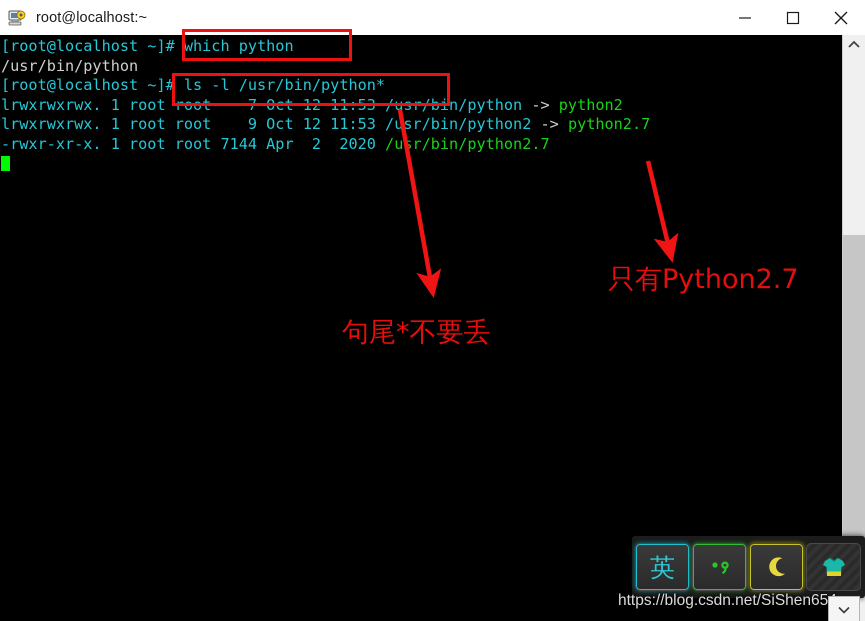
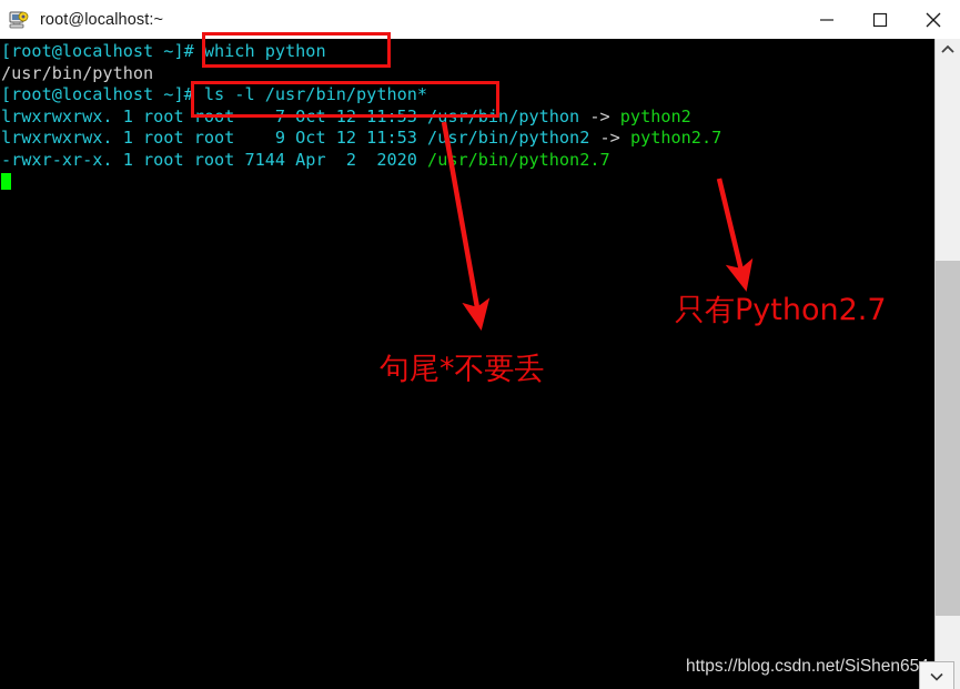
  root@localhost:~
  [root@localhost ~]# which python
  /usr/bin/python
  [root@localhost ~]# ls -l /usr/bin/python*
  lrwxrwxrwx. 1 root root 7 Oct 12 11:53 /usr/bin/python -> python2
  lrwxrwxrwx. 1 root root 9 Oct 12 11:53 /usr/bin/python2 -> python2.7
  -rwxr-xr-x. 1 root root 7144 Apr 2 2020 /ur/bin/python2.7
  句尾*不要丢
  只有Python2.7
- 英
  https://blog.csdn.net/SiShen65
